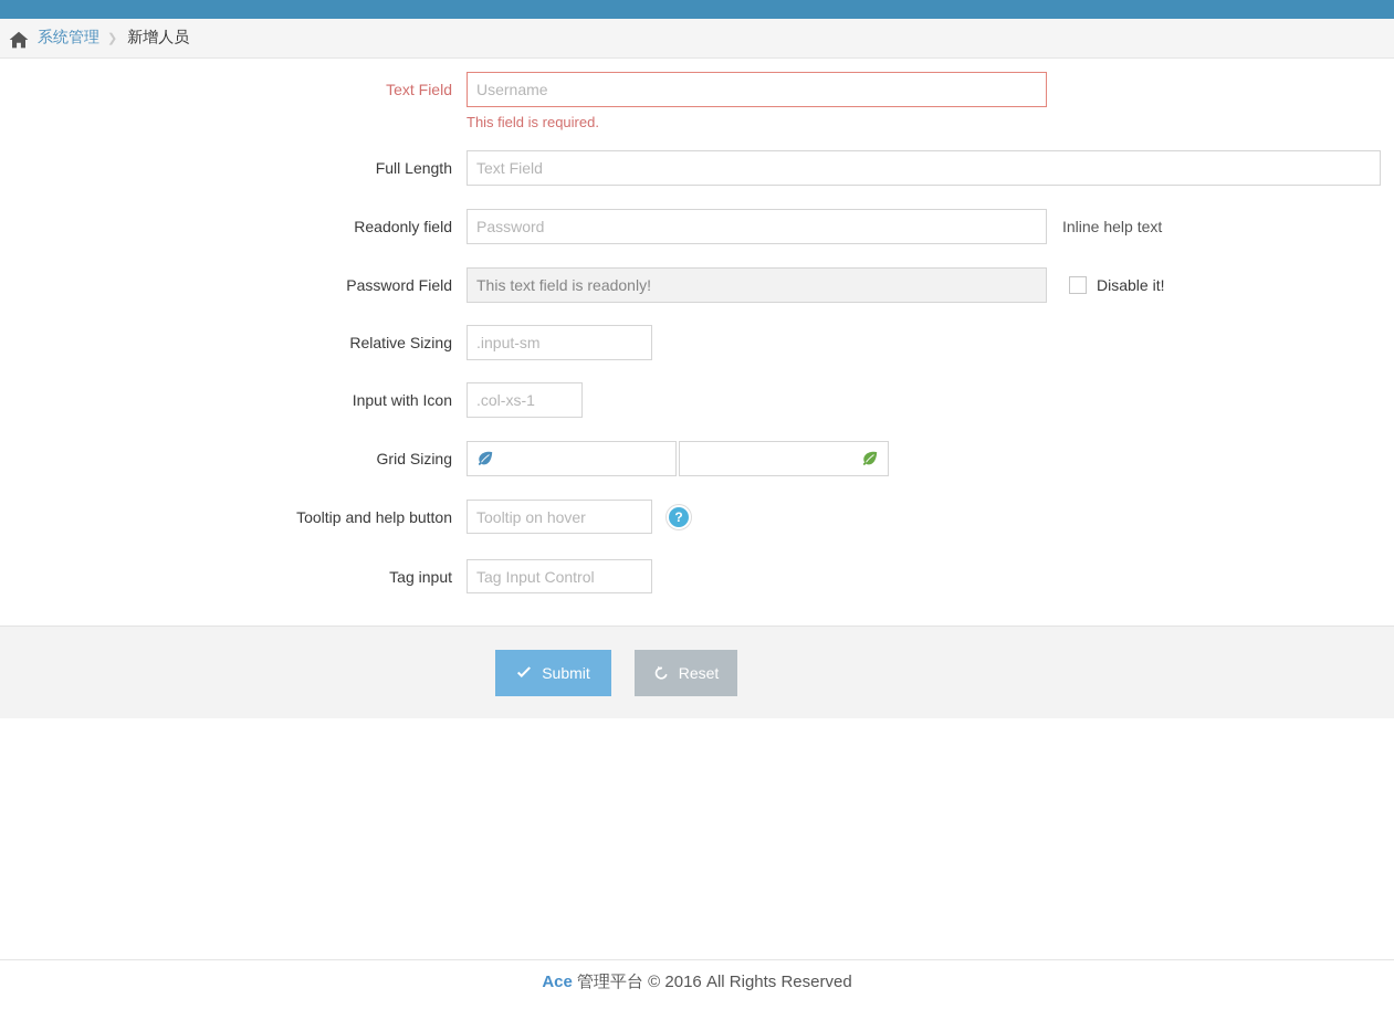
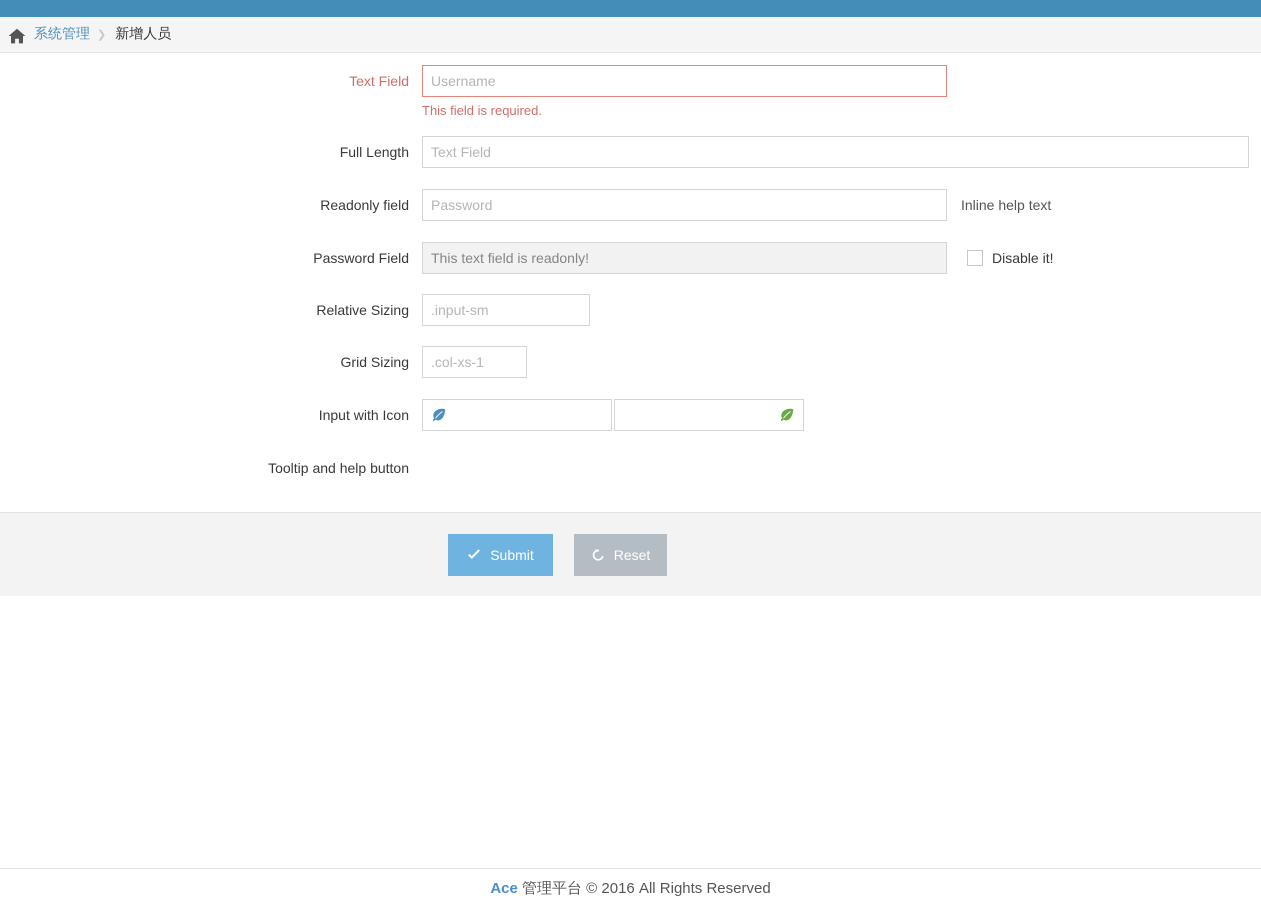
  系统管理
  ❯
  新增人员
  Text Field
  Username
  This field is required.
  Full Length
  Text Field
  Readonly field
  Password
  Inline help text
  Password Field
  This text field is readonly!
  Disable it!
  Relative Sizing
  .input-sm
- Input with Icon
+ Grid Sizing
  .col-xs-1
- Grid Sizing
+ Input with Icon
  Tooltip and help button
- Tooltip on hover
- ?
- Tag input
- Tag Input Control
  Submit
  Reset
  Ace 管理平台 © 2016 All Rights Reserved
